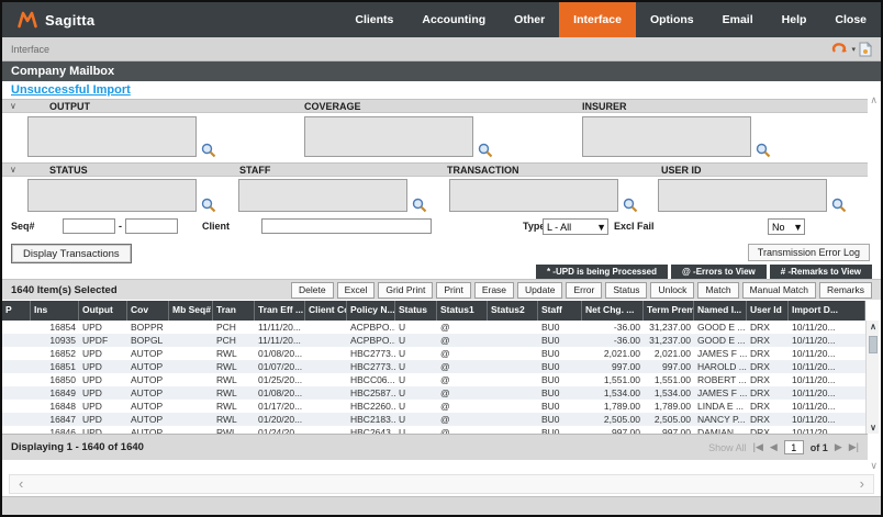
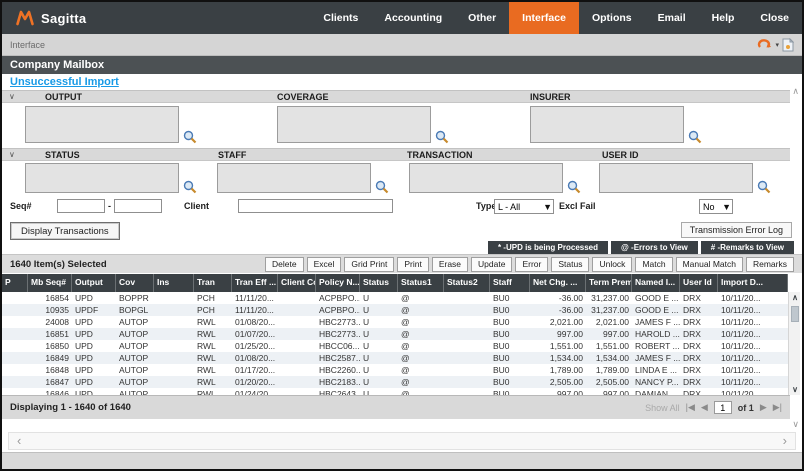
  Sagitta
  Clients
  Accounting
  Other
  Interface
  Options
  Email
  Help
  Close
  Interface
  Company Mailbox
  Unsuccessful Import
  ∧
  ∨
  ∨
  OUTPUT
  COVERAGE
  INSURER
  ∨
  STATUS
  STAFF
  TRANSACTION
  USER ID
  Seq#
  -
  Client
  Typ
  L - All
  ▼
  Excl Fail
  No
  ▼
  Display Transactions
  Transmission Error Log
  * -UPD is being Processed
  @ -Errors to View
  # -Remarks to View
  1640 Item(s) Selected
  Delete
  Excel
  Grid Print
  Print
  Erase
  Update
  Error
  Status
  Unlock
  Match
  Manual Match
  Remarks
  P
- Ins
+ Mb Seq#
  Output
  Cov
- Mb Seq#
+ Ins
  Tran
  Tran Eff ...
  Client Co
  Policy N...
  Status
  Status1
  Status2
  Staff
  Net Chg. ...
  Term Prem
  Named I...
  User Id
  Import D...
  16854
  UPD
  BOPPR
  PCH
  11/11/20...
  ACPBPO..
  U
  @
  BU0
  -36.00
  31,237.00
  GOOD E ...
  DRX
  10/11/20...
  10935
  UPDF
  BOPGL
  PCH
  11/11/20...
  ACPBPO..
  U
  @
  BU0
  -36.00
  31,237.00
  GOOD E ...
  DRX
  10/11/20...
- 16852
+ 24008
  UPD
  AUTOP
  RWL
  01/08/20...
  HBC2773..
  U
  @
  BU0
  2,021.00
  2,021.00
  JAMES F ...
  DRX
  10/11/20...
  16851
  UPD
  AUTOP
  RWL
  01/07/20...
  HBC2773..
  U
  @
  BU0
  997.00
  997.00
  HAROLD ...
  DRX
  10/11/20...
  16850
  UPD
  AUTOP
  RWL
  01/25/20...
  HBCC06...
  U
  @
  BU0
  1,551.00
  1,551.00
  ROBERT ...
  DRX
  10/11/20...
  16849
  UPD
  AUTOP
  RWL
  01/08/20...
  HBC2587..
  U
  @
  BU0
  1,534.00
  1,534.00
  JAMES F ...
  DRX
  10/11/20...
  16848
  UPD
  AUTOP
  RWL
  01/17/20...
  HBC2260..
  U
  @
  BU0
  1,789.00
  1,789.00
  LINDA E ...
  DRX
  10/11/20...
  16847
  UPD
  AUTOP
  RWL
  01/20/20...
  HBC2183..
  U
  @
  BU0
  2,505.00
  2,505.00
  NANCY P...
  DRX
  10/11/20...
  16846
  UPD
  AUTOP
  RWL
  01/24/20...
  HBC2643..
  U
  @
  BU0
  997.00
  997.00
  DAMIAN ...
  DRX
  10/11/20...
  ∧
  ∨
  Displaying 1 - 1640 of 1640
  Show All
  |◀
  ◀
  1
  of 1
  ▶
  ▶|
  ‹
  ›
